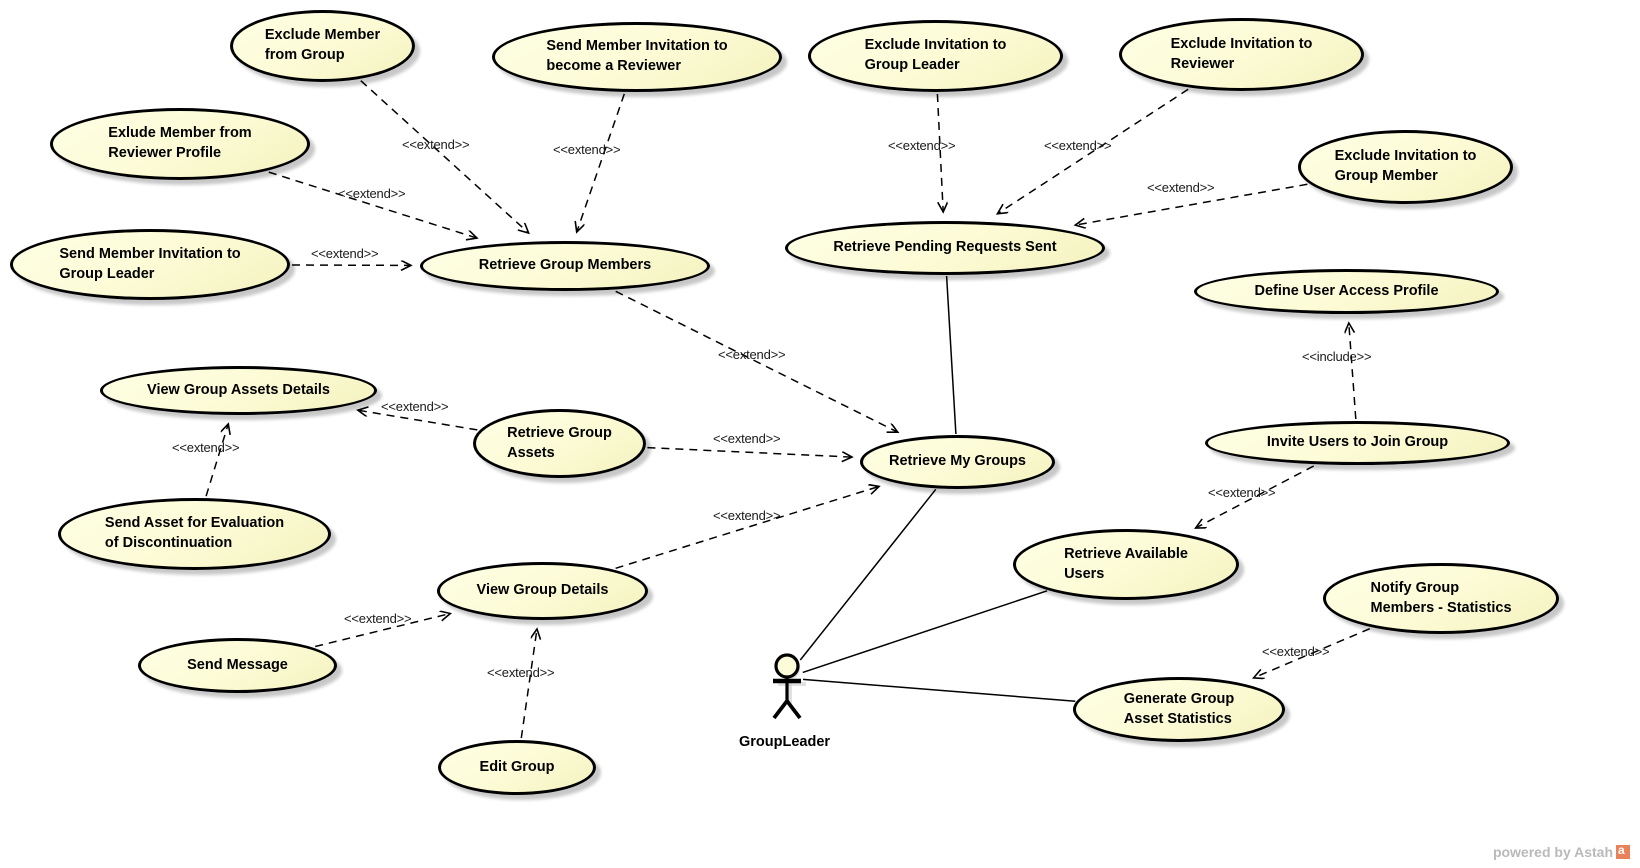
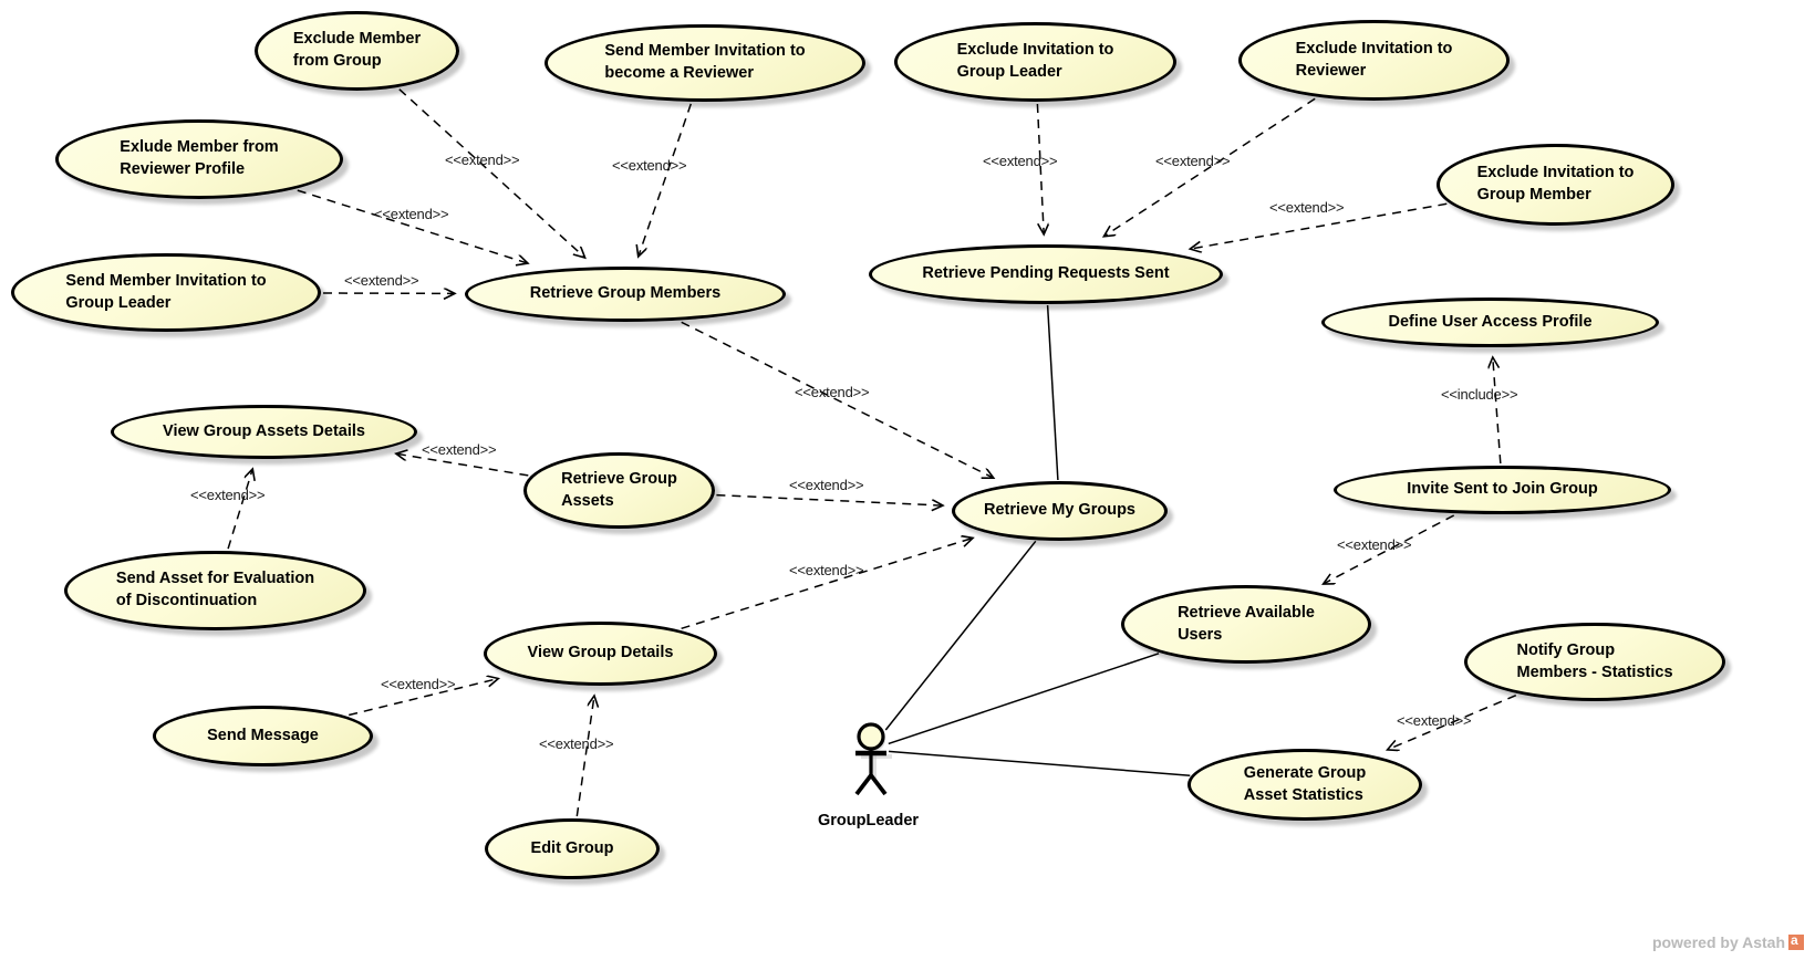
  Exclude Member
  from Group
  Send Member Invitation to
  become a Reviewer
  Exclude Invitation to
  Group Leader
  Exclude Invitation to
  Reviewer
  Exlude Member from
  Reviewer Profile
  Exclude Invitation to
  Group Member
  Send Member Invitation to
  Group Leader
  Retrieve Group Members
  Retrieve Pending Requests Sent
  Define User Access Profile
  View Group Assets Details
  Retrieve Group
  Assets
- Invite Users to Join Group
+ Invite Sent to Join Group
  Retrieve My Groups
  Send Asset for Evaluation
  of Discontinuation
  Retrieve Available
  Users
  Notify Group
  Members - Statistics
  View Group Details
  Send Message
  Generate Group
  Asset Statistics
  Edit Group
  GroupLeader
  <<extend>>
  <<extend>>
  <<extend>>
  <<extend>>
  <<extend>>
  <<extend>>
  <<extend>>
  <<extend>>
  <<extend>>
  <<extend>>
  <<extend>>
  <<extend>>
  <<include>>
  <<extend>>
  <<extend>>
  <<extend>>
  <<extend>>
  powered by Astah
